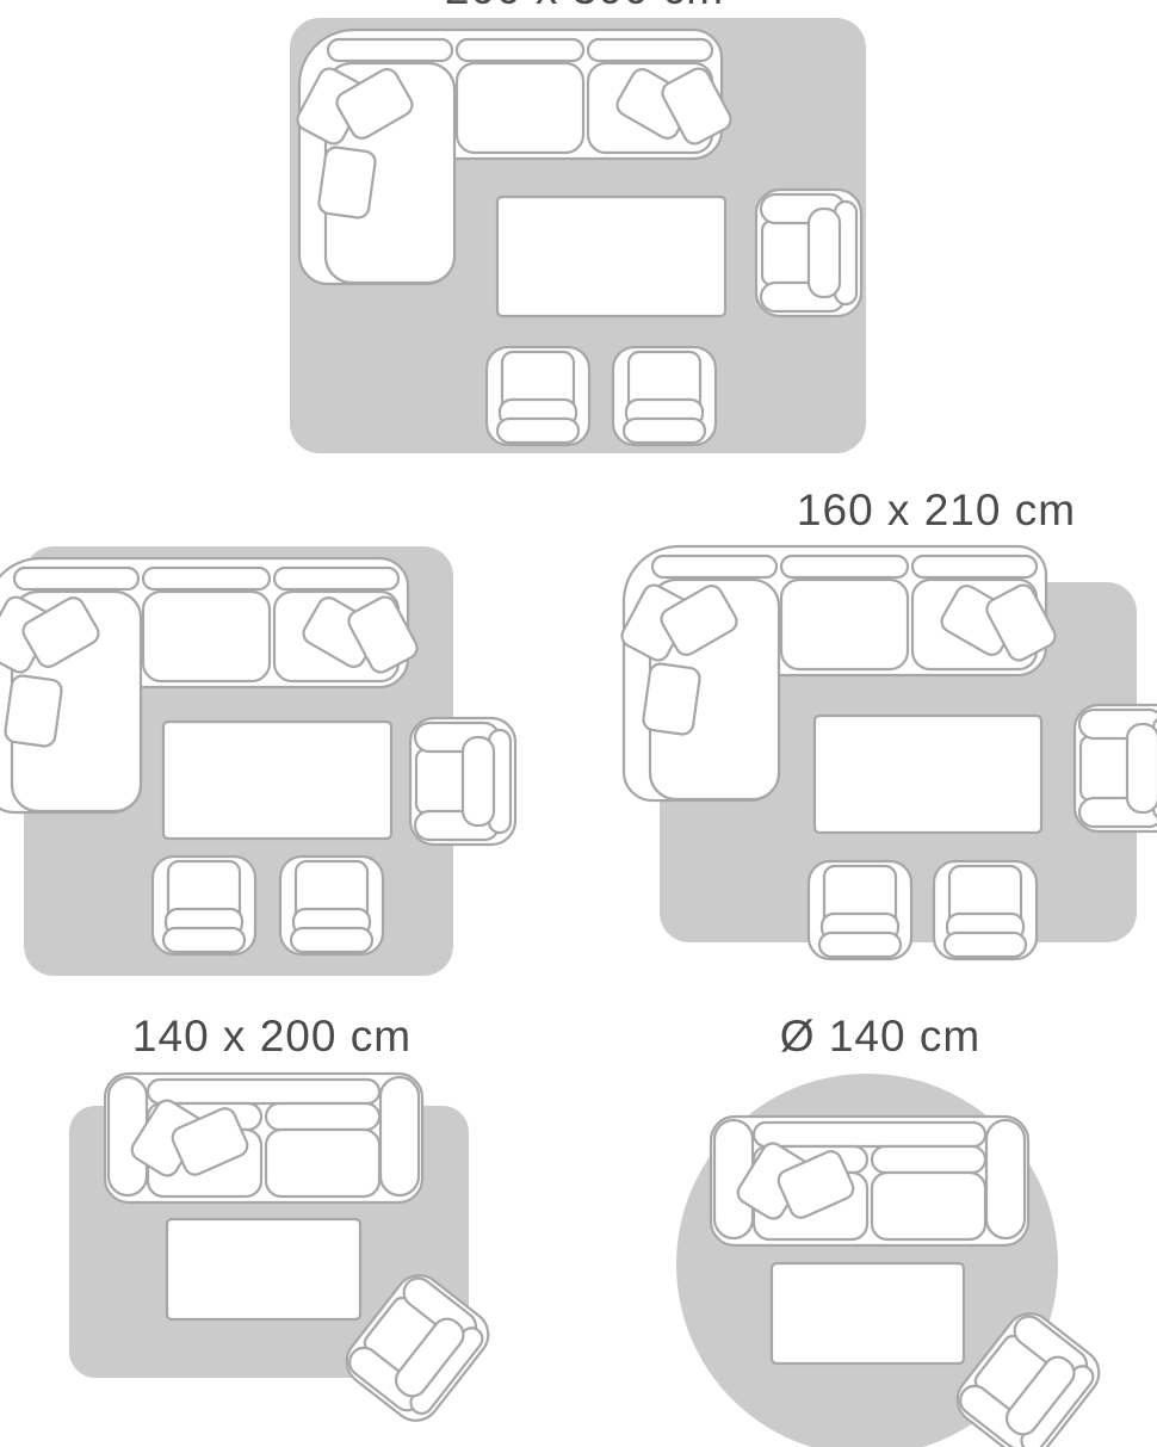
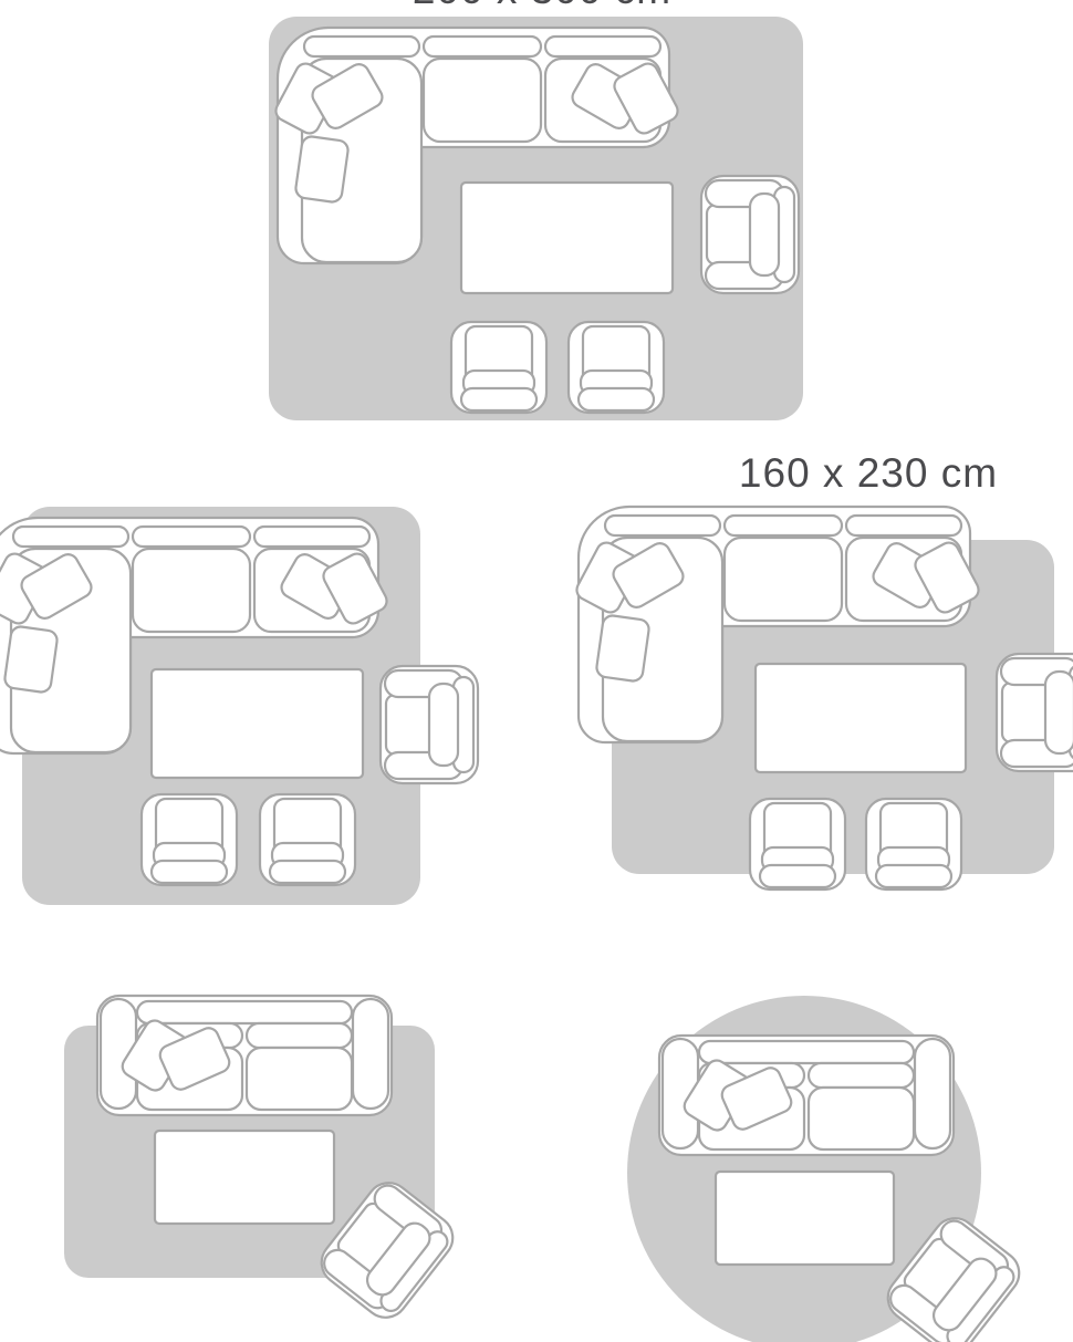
- 160 x 210 cm
+ 160 x 230 cm
- 140 x 200 cm
- Ø 140 cm
